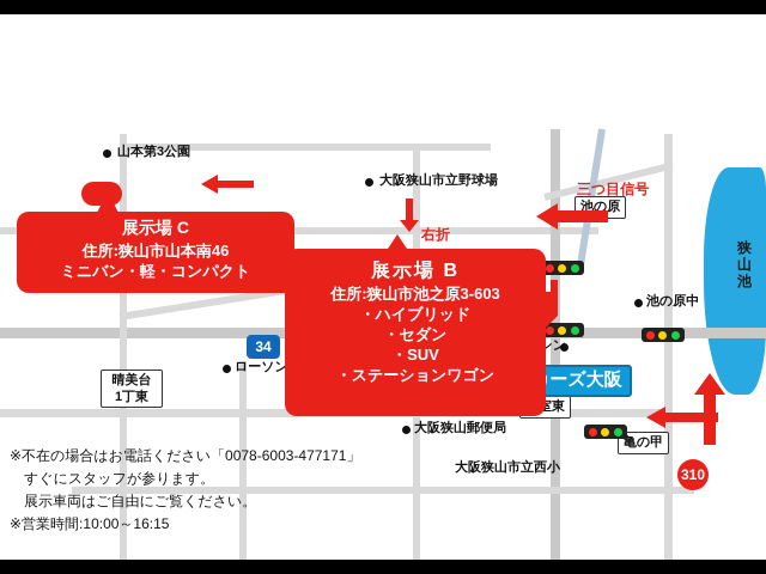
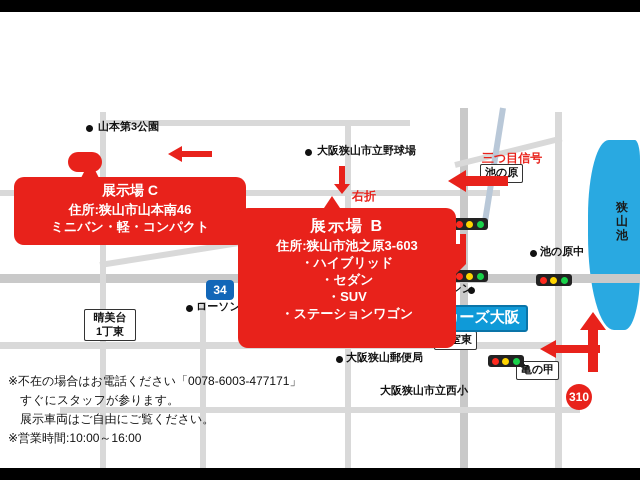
  狭山池
  山本第3公園
  大阪狭山市立野球場
  ローソン
  大阪狭山郵便局
  大阪狭山市立西小
  池の原中
  池の原
  亀の甲
  晴美台
  1丁東
  34
  310
  ーズ大阪
  三つ目信号
  右折
  展示場 C
  住所:狭山市山本南46
  ミニバン・軽・コンパクト
  展示場 B
  住所:狭山市池之原3-603
  ・ハイブリッド
  ・セダン
  ・SUV
  ・ステーションワゴン
  ※不在の場合はお電話ください「0078-6003-477171」
  すぐにスタッフが参ります。
  展示車両はご自由にご覧ください。
- ※営業時間:10:00～16:15
+ ※営業時間:10:00～16:00
